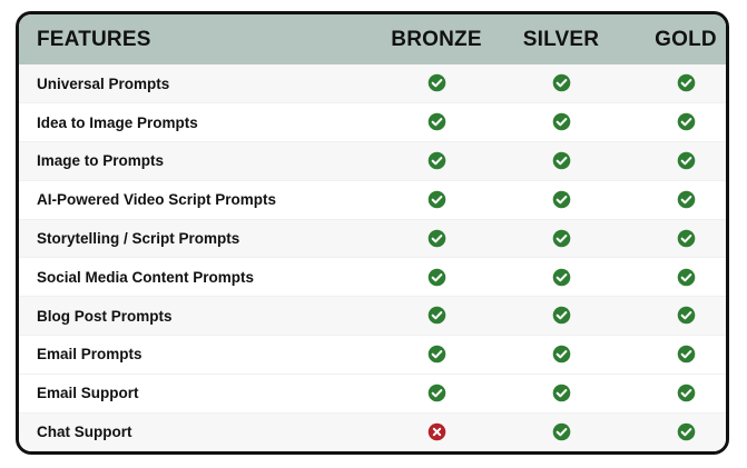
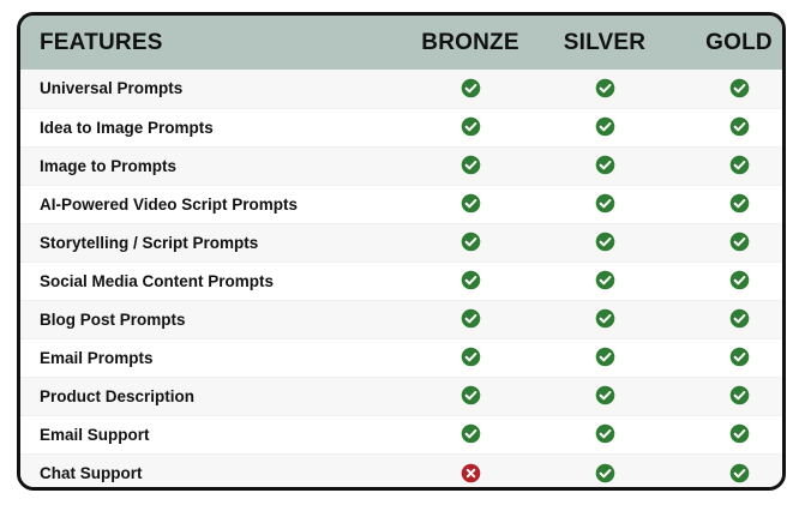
  FEATURES	BRONZE	SILVER	GOLD
  Universal Prompts
  Idea to Image Prompts
  Image to Prompts
  AI-Powered Video Script Prompts
  Storytelling / Script Prompts
  Social Media Content Prompts
  Blog Post Prompts
  Email Prompts
+ Product Description
  Email Support
  Chat Support
